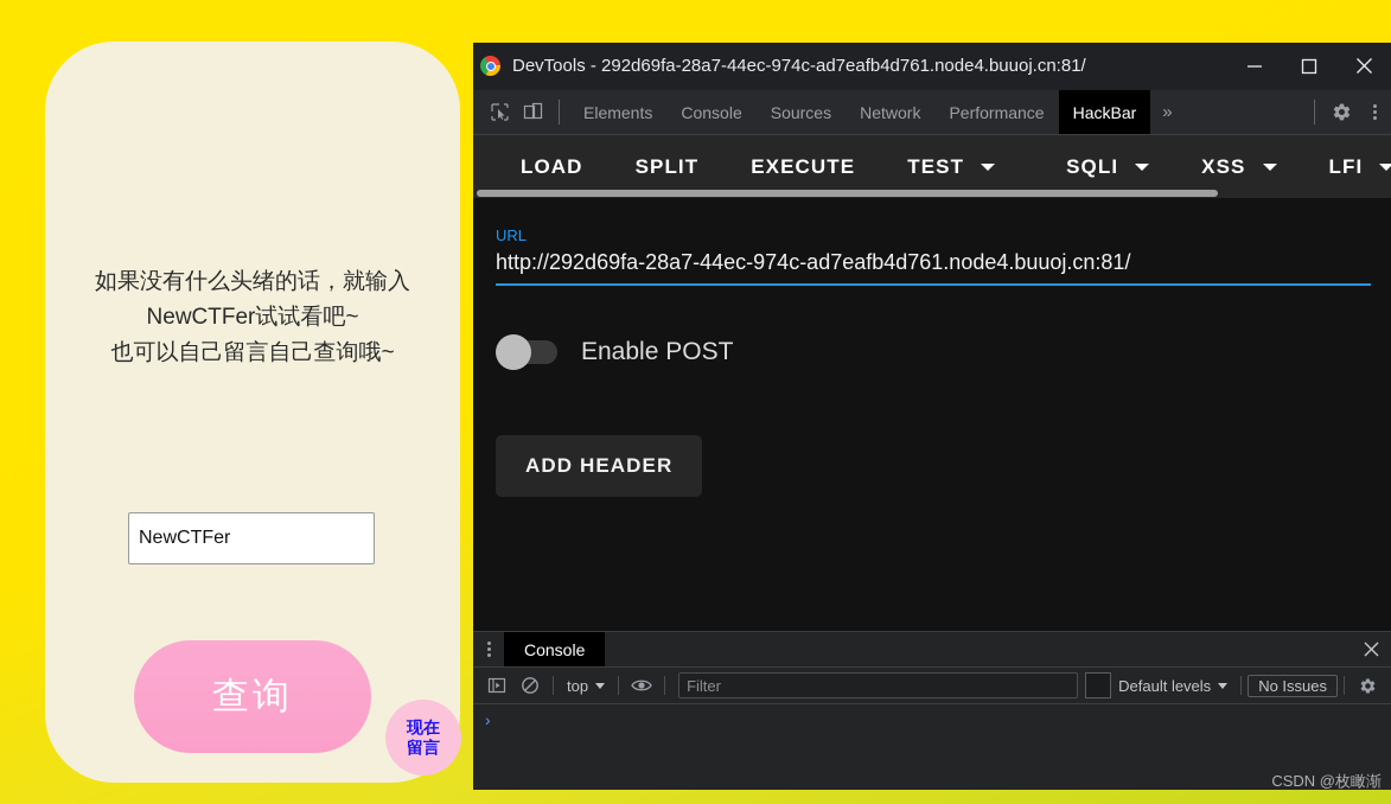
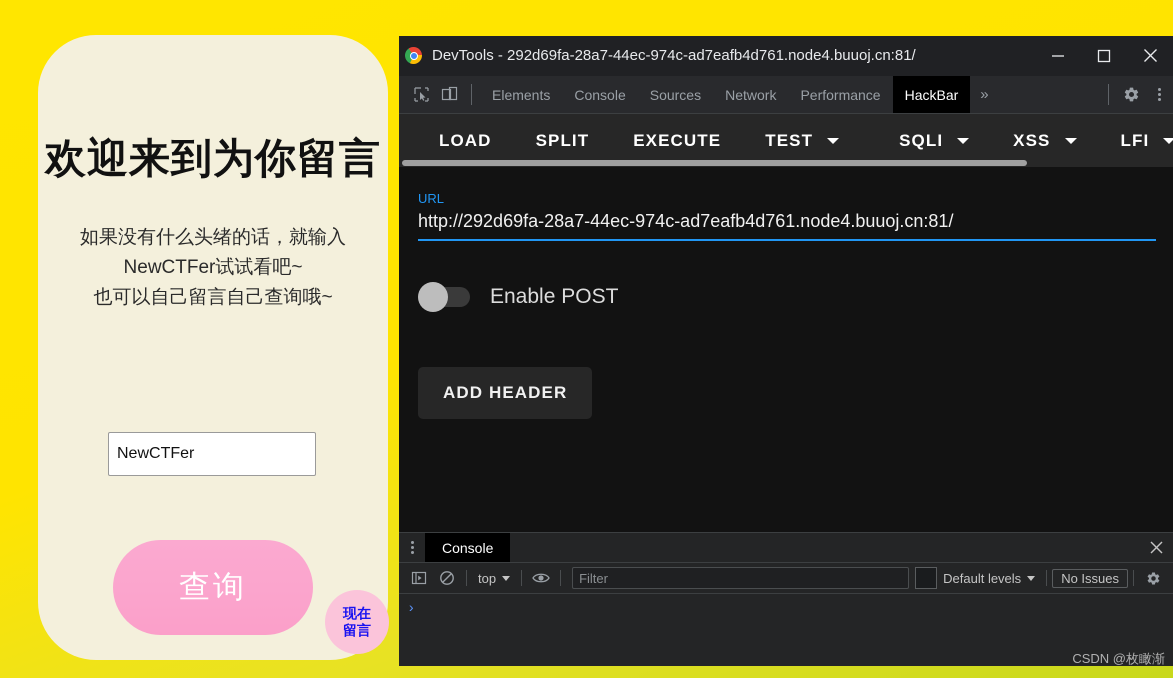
+ 欢迎来到为你留言
  如果没有什么头绪的话，就输入
  NewCTFer试试看吧~
  也可以自己留言自己查询哦~
  NewCTFer
  查询
  现在
  留言
  DevTools - 292d69fa-28a7-44ec-974c-ad7eafb4d761.node4.buuoj.cn:81/
  Elements
  Console
  Sources
  Network
  Performance
  HackBar
  »
  LOAD
  SPLIT
  EXECUTE
  TEST
  SQLI
  XSS
  LFI
  URL
  http://292d69fa-28a7-44ec-974c-ad7eafb4d761.node4.buuoj.cn:81/
  Enable POST
  ADD HEADER
  Console
  top
  Filter
  Default levels
  No Issues
  ›
  CSDN @枚瞰渐
